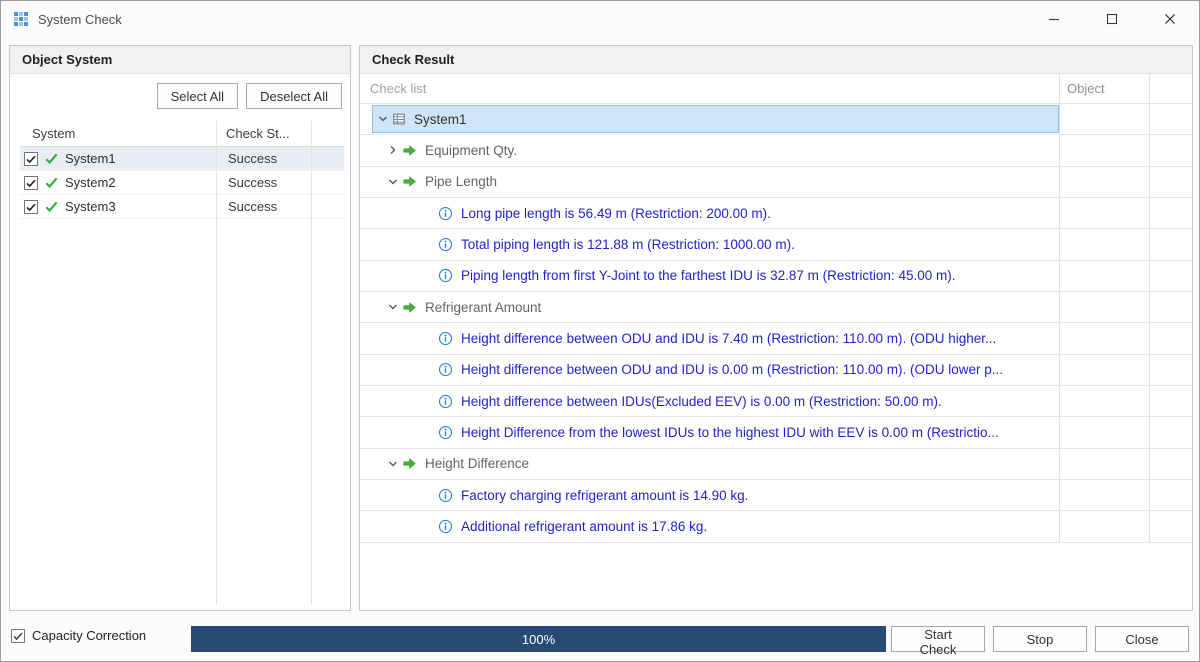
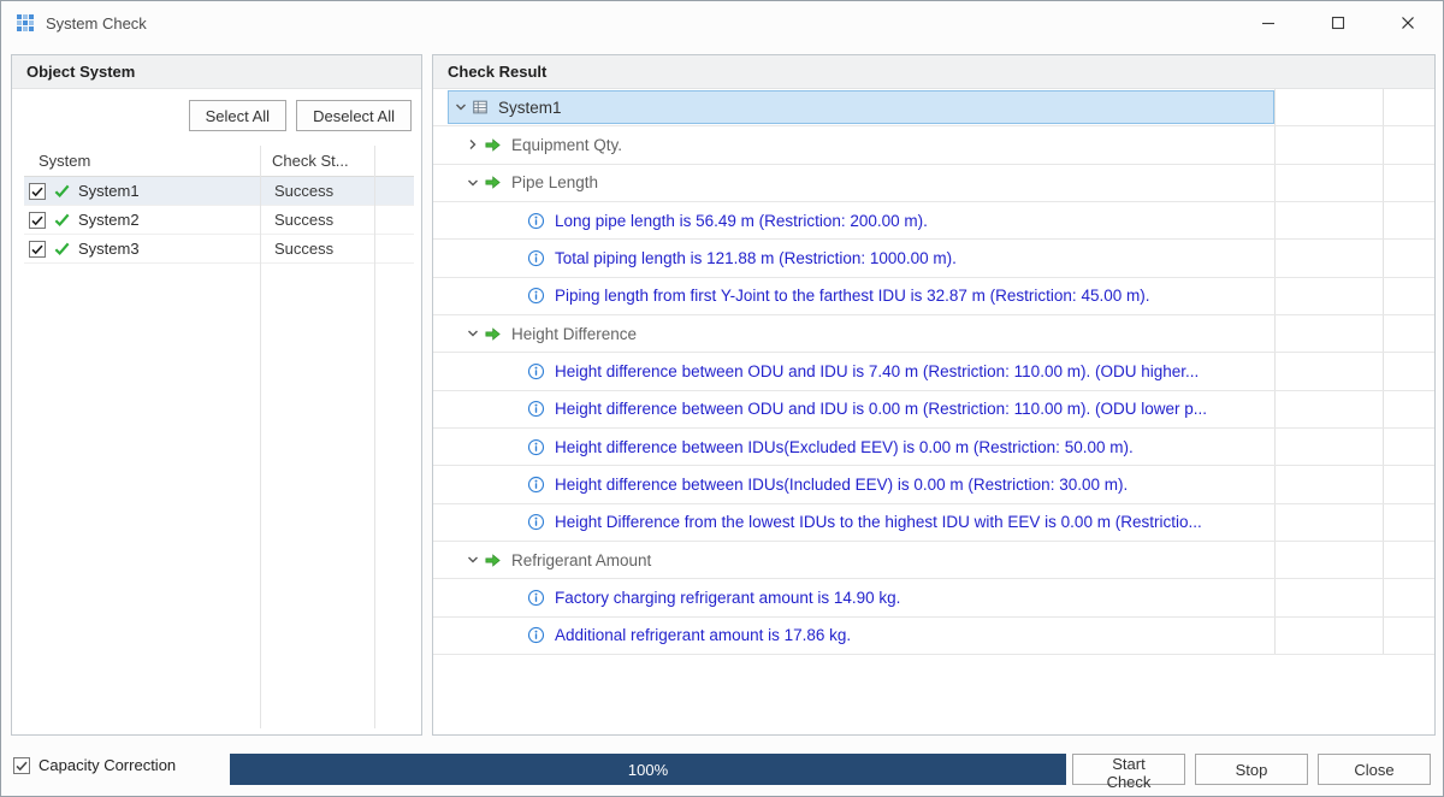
  System Check
  Object System
  Select All
  Deselect All
  System
  Check St...
  System1
  Success
  System2
  Success
  System3
  Success
  Check Result
- Check list
- Object
  System1
  Equipment Qty.
  Pipe Length
  Long pipe length is 56.49 m (Restriction: 200.00 m).
  Total piping length is 121.88 m (Restriction: 1000.00 m).
  Piping length from first Y-Joint to the farthest IDU is 32.87 m (Restriction: 45.00 m).
- Refrigerant Amount
+ Height Difference
  Height difference between ODU and IDU is 7.40 m (Restriction: 110.00 m). (ODU higher...
  Height difference between ODU and IDU is 0.00 m (Restriction: 110.00 m). (ODU lower p...
  Height difference between IDUs(Excluded EEV) is 0.00 m (Restriction: 50.00 m).
+ Height difference between IDUs(Included EEV) is 0.00 m (Restriction: 30.00 m).
  Height Difference from the lowest IDUs to the highest IDU with EEV is 0.00 m (Restrictio...
- Height Difference
+ Refrigerant Amount
  Factory charging refrigerant amount is 14.90 kg.
  Additional refrigerant amount is 17.86 kg.
  Capacity Correction
  100%
  Start Check
  Stop
  Close
